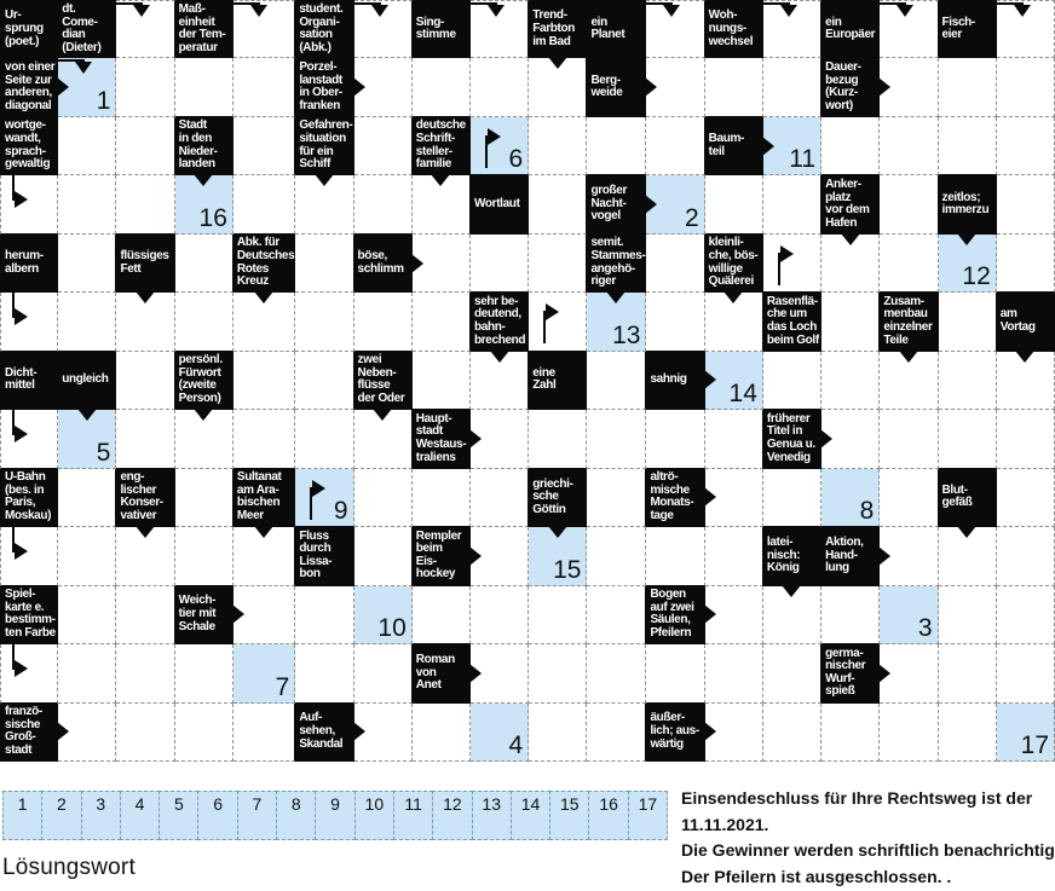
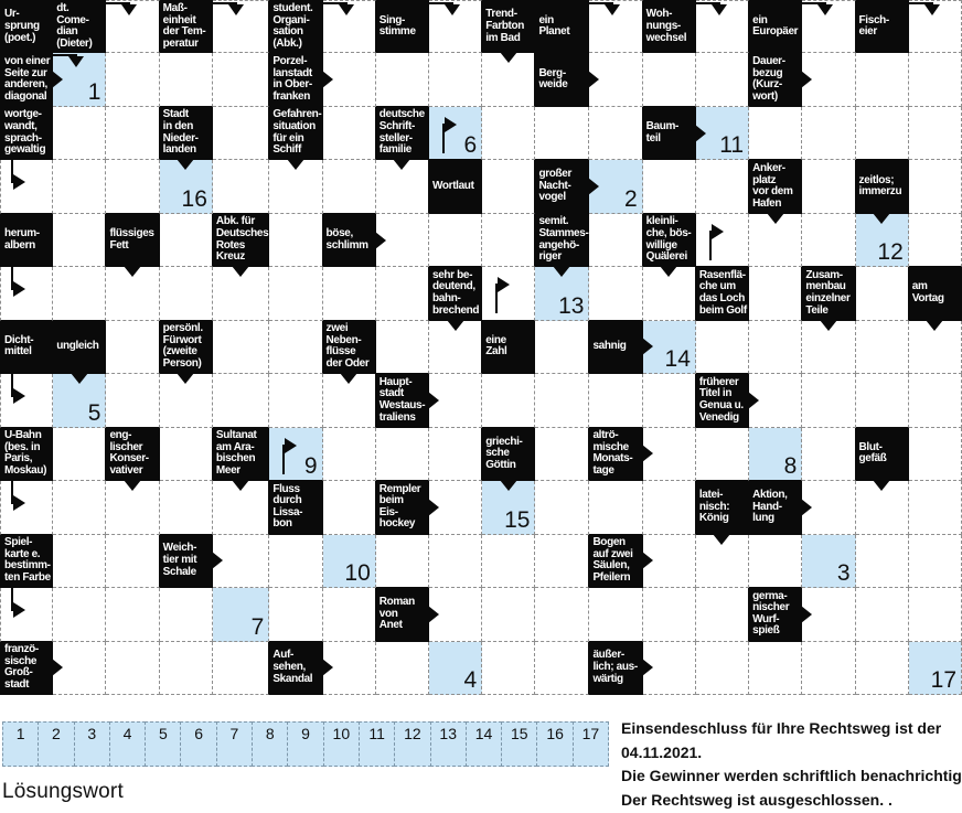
  Ur-
  sprung
  (poet.)
  dt.
  Come-
  dian
  (Dieter)
  Maß-
  einheit
  der Tem-
  peratur
  student.
  Organi-
  sation
  (Abk.)
  Sing-
  stimme
  Trend-
  Farbton
  im Bad
  ein
  Planet
  Woh-
  nungs-
  wechsel
  ein
  Europäer
  Fisch-
  eier
  von einer
  Seite zur
  anderen,
  diagonal
  1
  Porzel-
  lanstadt
  in Ober-
  franken
  Berg-
  weide
  Dauer-
  bezug
  (Kurz-
  wort)
  wortge-
  wandt,
  sprach-
  gewaltig
  Stadt
  in den
  Nieder-
  landen
  Gefahren-
  situation
  für ein
  Schiff
  deutsche
  Schrift-
  steller-
  familie
  6
  Baum-
  teil
  11
  16
  Wortlaut
  großer
  Nacht-
  vogel
  2
  Anker-
  platz
  vor dem
  Hafen
  zeitlos;
  immerzu
  herum-
  albern
  flüssiges
  Fett
  Abk. für
  Deutsches
  Rotes
  Kreuz
  böse,
  schlimm
  semit.
  Stammes-
  angehö-
  riger
  kleinli-
  che, bös-
  willige
  Quälerei
  12
  sehr be-
  deutend,
  bahn-
  brechend
  13
  Rasenflä-
  che um
  das Loch
  beim Golf
  Zusam-
  menbau
  einzelner
  Teile
  am
  Vortag
  Dicht-
  mittel
  ungleich
  persönl.
  Fürwort
  (zweite
  Person)
  zwei
  Neben-
  flüsse
  der Oder
  eine
  Zahl
  sahnig
  14
  5
  Haupt-
  stadt
  Westaus-
  traliens
  früherer
  Titel in
  Genua u.
  Venedig
  U-Bahn
  (bes. in
  Paris,
  Moskau)
  eng-
  lischer
  Konser-
  vativer
  Sultanat
  am Ara-
  bischen
  Meer
  9
  griechi-
  sche
  Göttin
  altrö-
  mische
  Monats-
  tage
  8
  Blut-
  gefäß
  Fluss
  durch
  Lissa-
  bon
  Rempler
  beim
  Eis-
  hockey
  15
  latei-
  nisch:
  König
  Aktion,
  Hand-
  lung
  Spiel-
  karte e.
  bestimm-
  ten Farbe
  Weich-
  tier mit
  Schale
  10
  Bogen
  auf zwei
  Säulen,
  Pfeilern
  3
  7
  Roman
  von
  Anet
  germa-
  nischer
  Wurf-
  spieß
  franzö-
  sische
  Groß-
  stadt
  Auf-
  sehen,
  Skandal
  4
  äußer-
  lich; aus-
  wärtig
  17
  1
  2
  3
  4
  5
  6
  7
  8
  9
  10
  11
  12
  13
  14
  15
  16
  17
  Lösungswort
  Einsendeschluss für Ihre Rechtsweg ist der
- 11.11.2021.
+ 04.11.2021.
  Die Gewinner werden schriftlich benachrichtig
- Der Pfeilern ist ausgeschlossen. .
+ Der Rechtsweg ist ausgeschlossen. .
